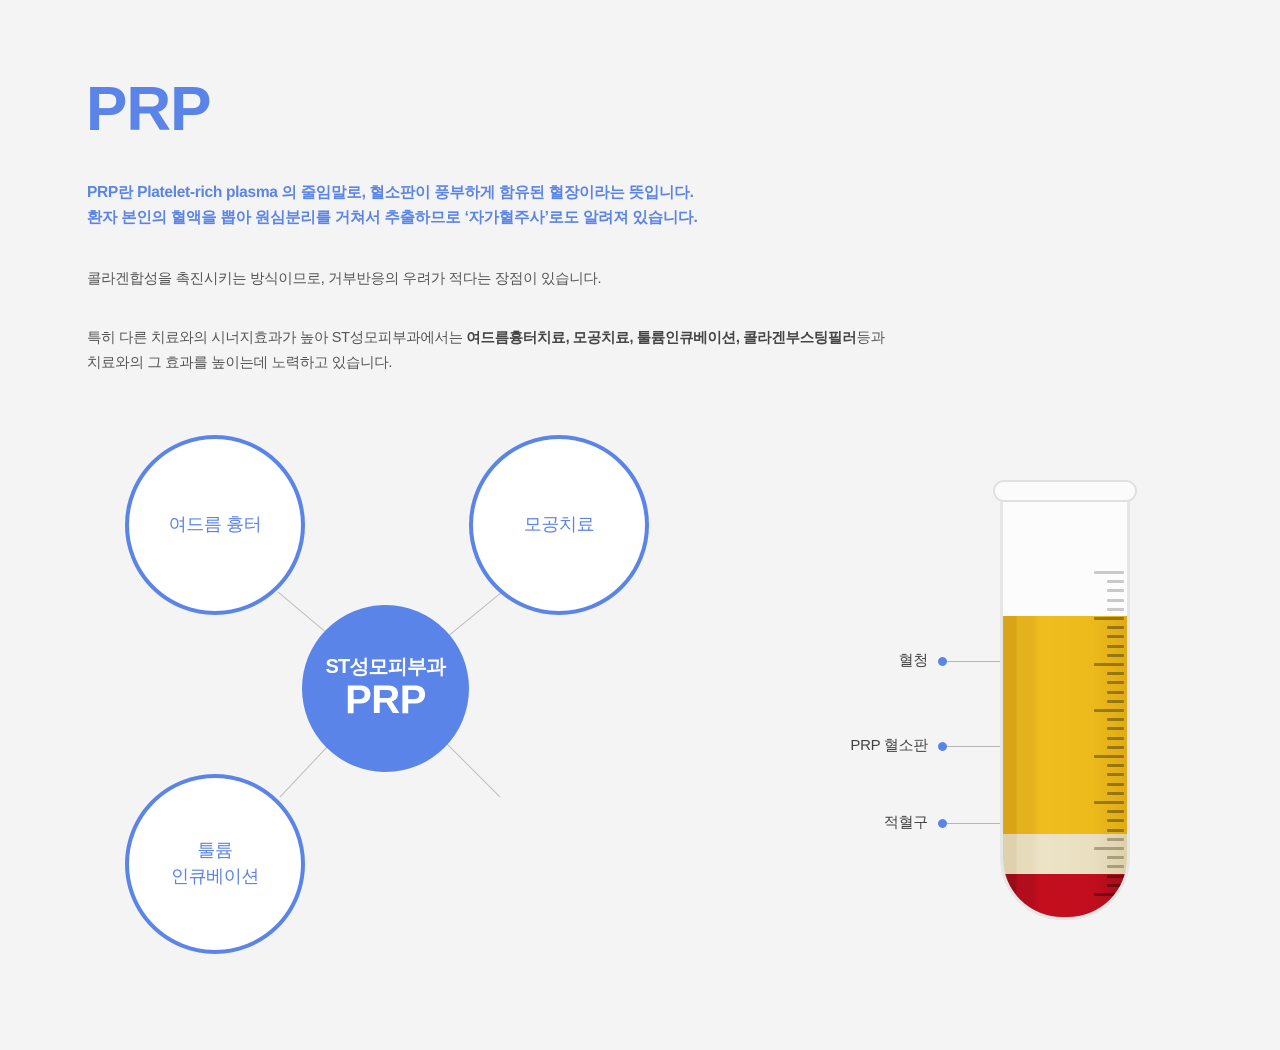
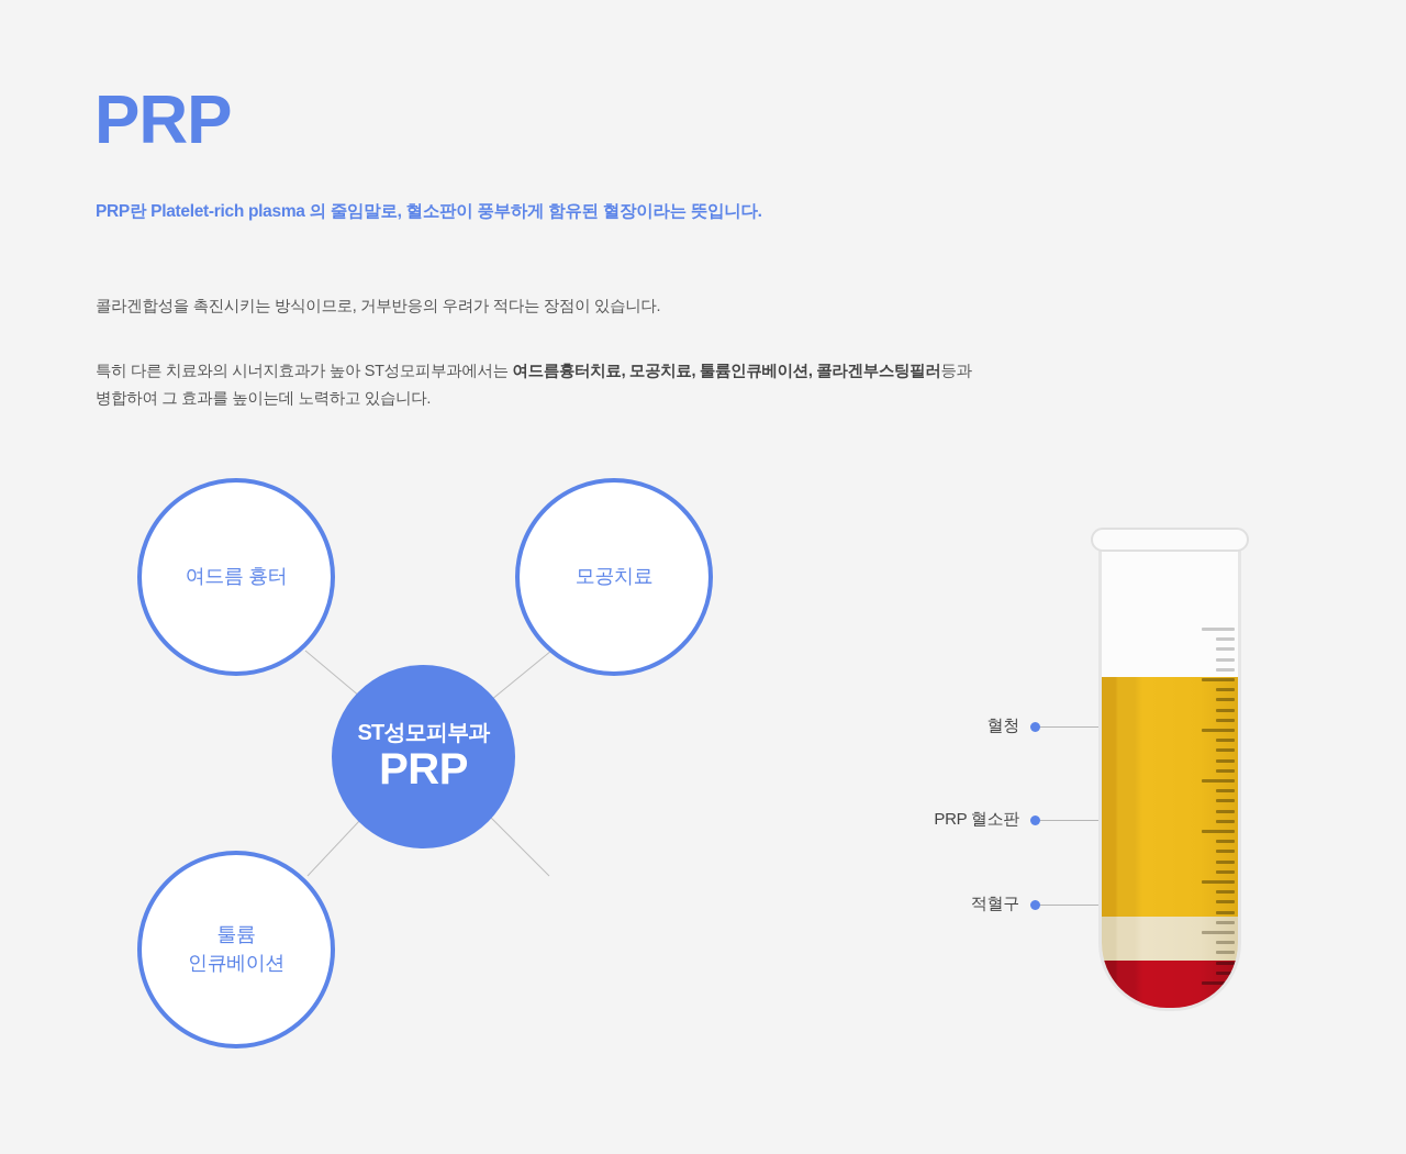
  PRP
  PRP란 Platelet-rich plasma 의 줄임말로, 혈소판이 풍부하게 함유된 혈장이라는 뜻입니다.
- 환자 본인의 혈액을 뽑아 원심분리를 거쳐서 추출하므로 ‘자가혈주사’로도 알려져 있습니다.
  콜라겐합성을 촉진시키는 방식이므로, 거부반응의 우려가 적다는 장점이 있습니다.
  특히 다른 치료와의 시너지효과가 높아 ST성모피부과에서는 여드름흉터치료, 모공치료, 툴륨인큐베이션, 콜라겐부스팅필러등과
- 치료와의 그 효과를 높이는데 노력하고 있습니다.
+ 병합하여 그 효과를 높이는데 노력하고 있습니다.
  여드름 흉터
  모공치료
  툴륨
  인큐베이션
  ST성모피부과
  PRP
  혈청
  PRP 혈소판
  적혈구
